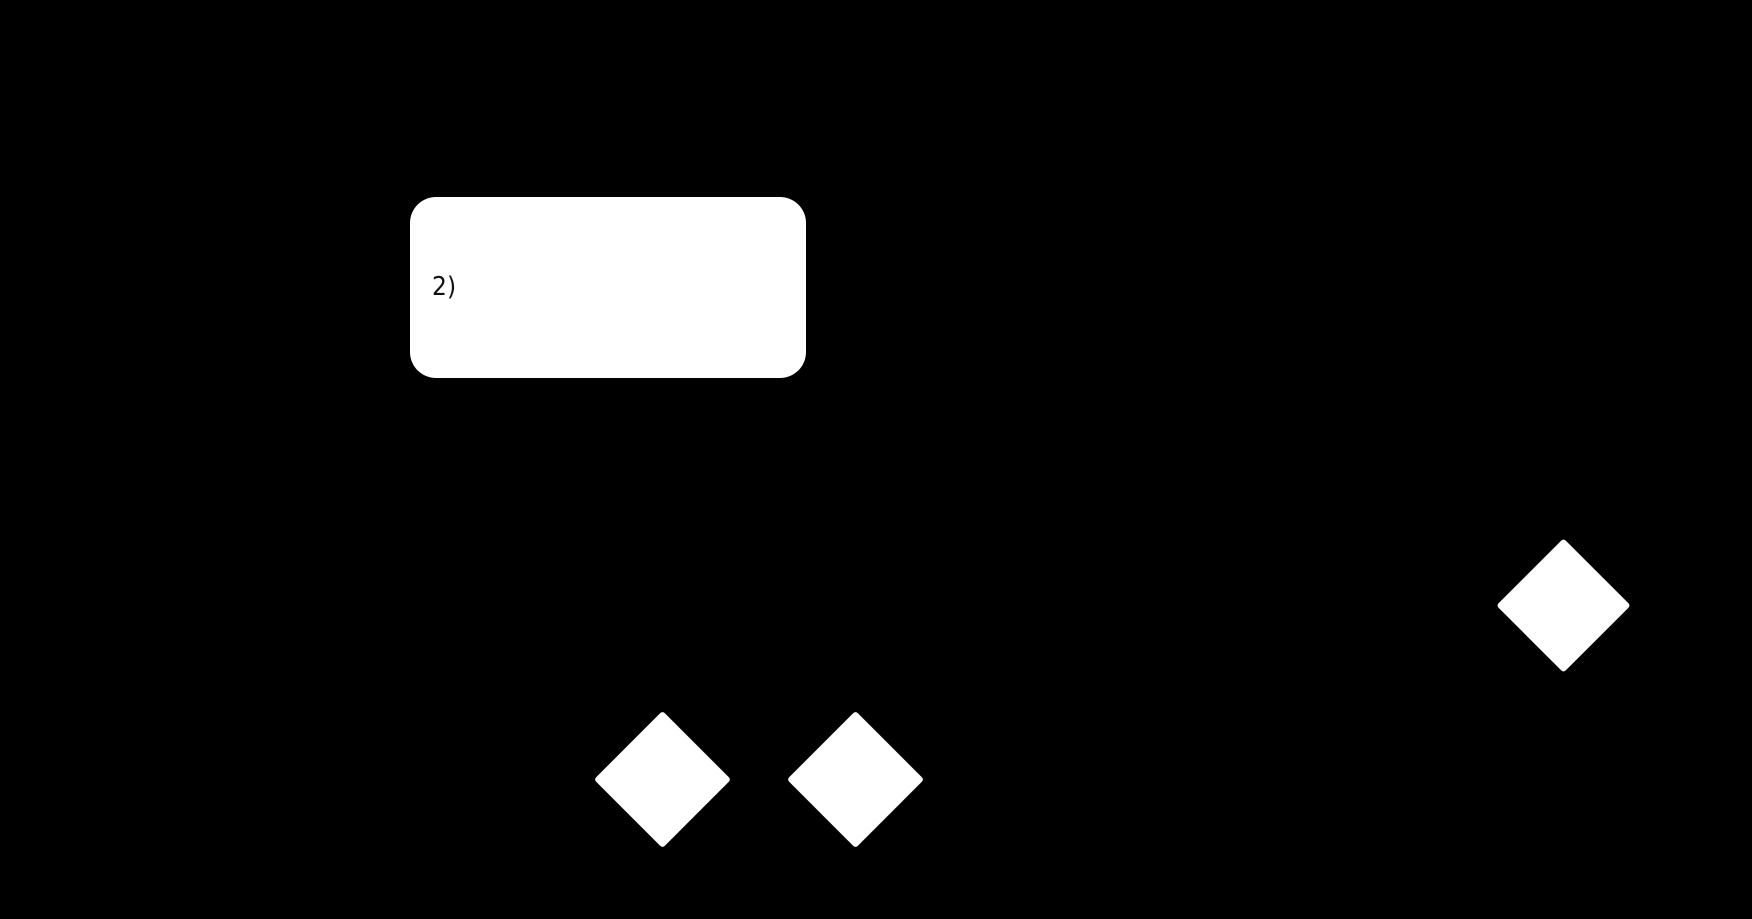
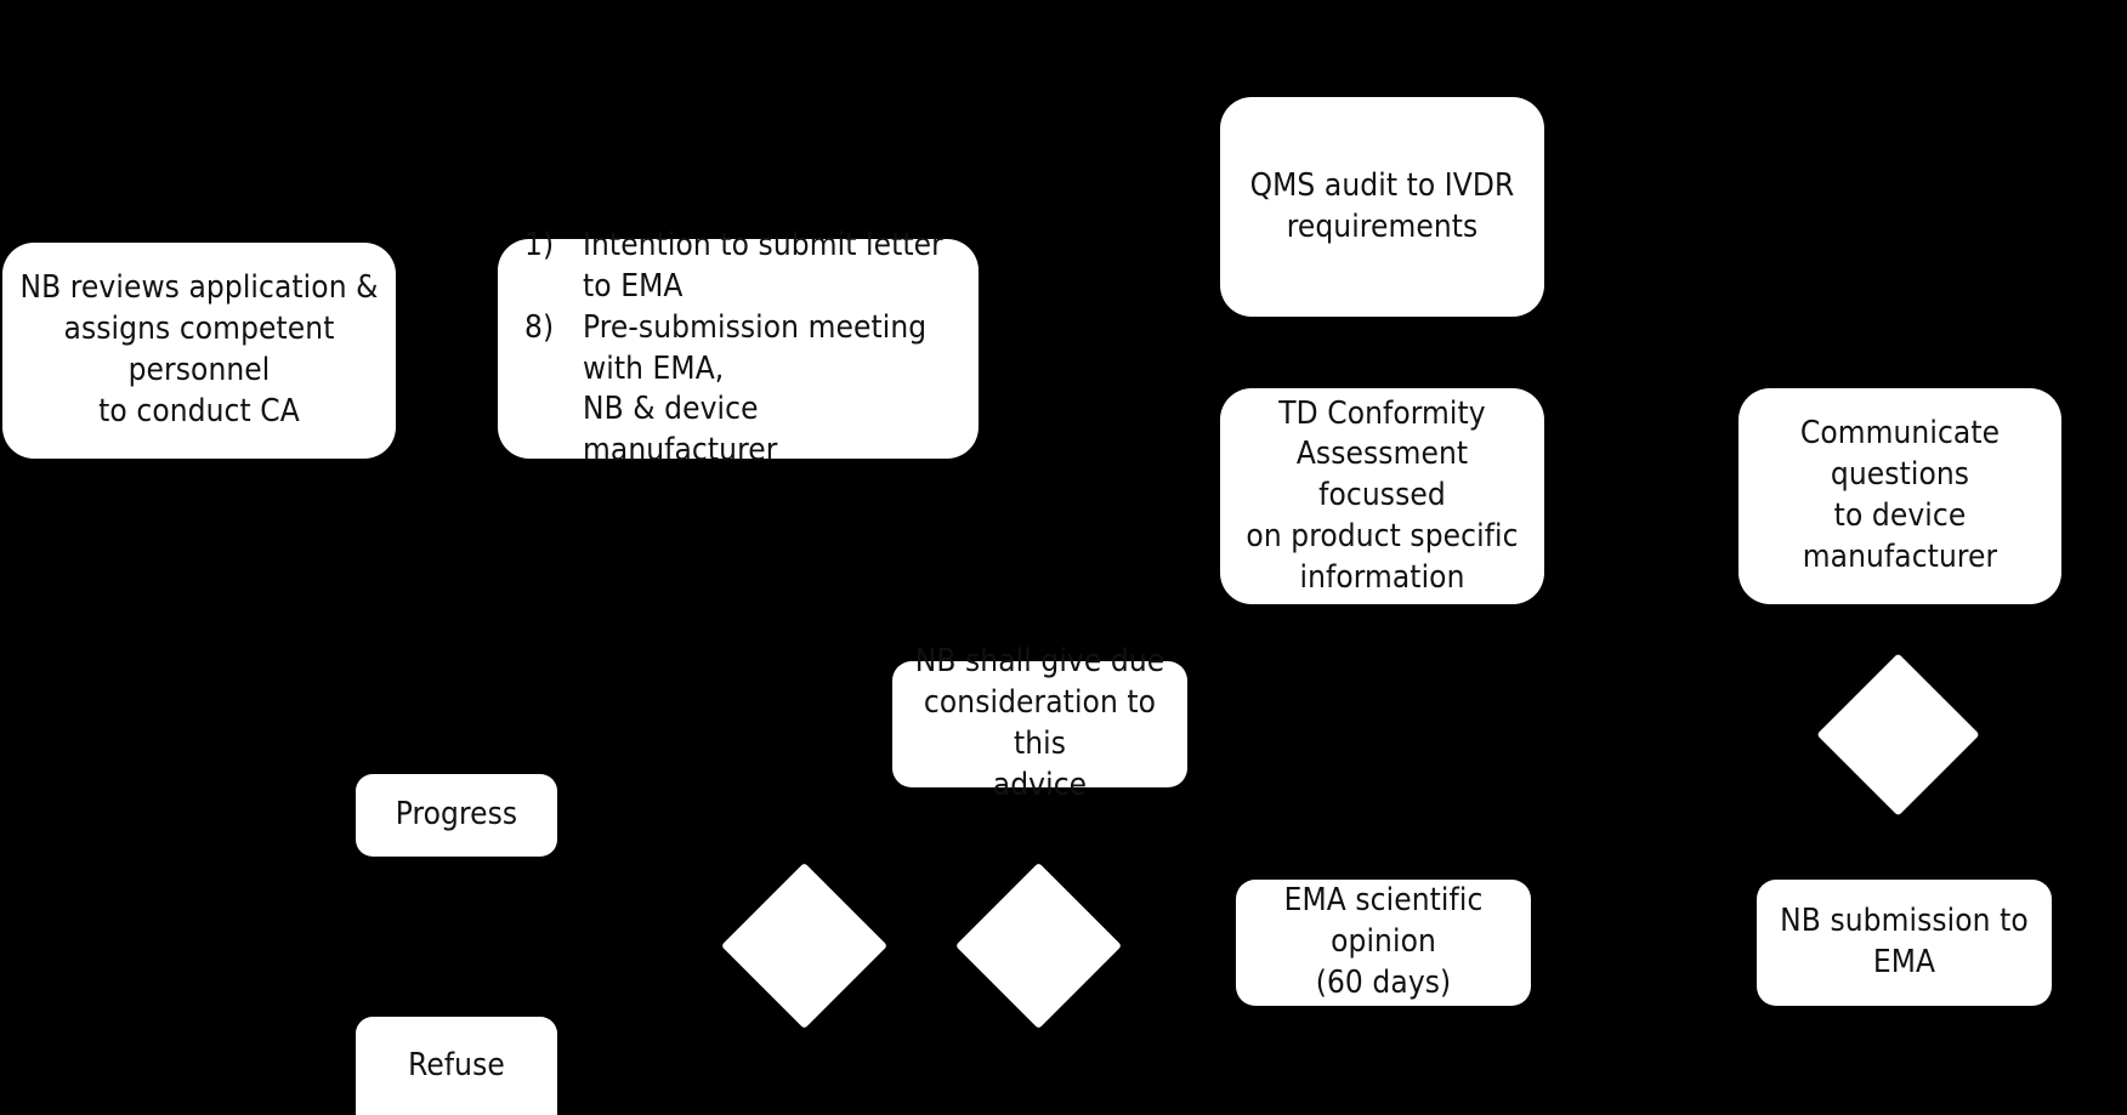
+ NB reviews application &
+ assigns competent personnel
+ to conduct CA
+ 1)
+ Intention to submit letter to EMA
- 2)
+ 8)
+ Pre-submission meeting with EMA,
+ NB & device manufacturer
+ QMS audit to IVDR
+ requirements
+ TD Conformity
+ Assessment focussed
+ on product specific
+ information
+ Communicate questions
+ to device manufacturer
+ NB shall give due
+ consideration to this
+ advice
+ Progress
+ Refuse
+ EMA scientific opinion
+ (60 days)
+ NB submission to EMA
  ?
